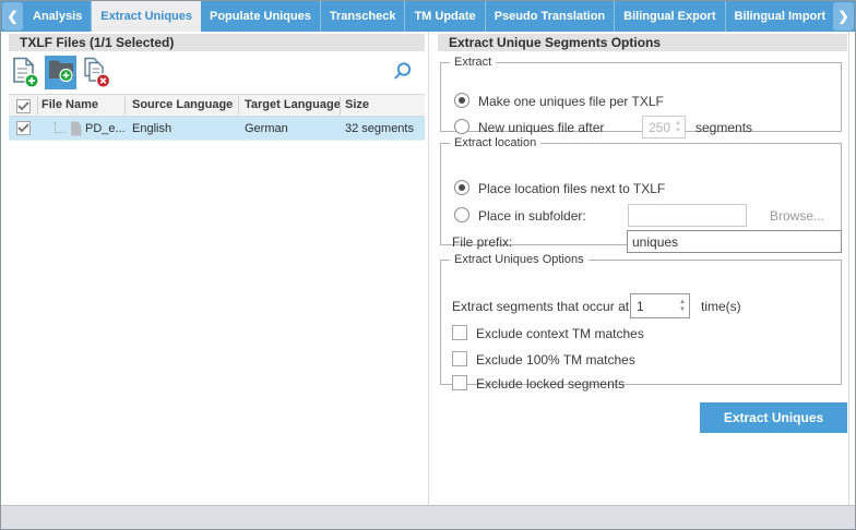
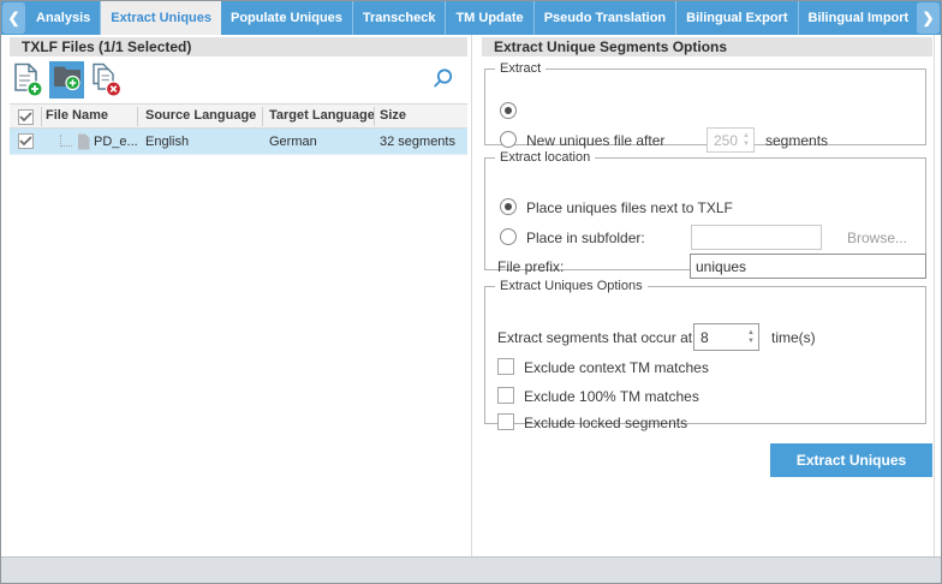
  ❮
  Analysis
  Extract Uniques
  Populate Uniques
  Transcheck
  TM Update
  Pseudo Translation
  Bilingual Export
  Bilingual Import
  ❯
  TXLF Files (1/1 Selected)
  File Name
  Source Language
  Target Language
  Size
  PD_e...
  English
  German
  32 segments
  Extract Unique Segments Options
  Extract
- Make one uniques file per TXLF
  New uniques file after
  250
  segments
  Extract location
- Place location files next to TXLF
+ Place uniques files next to TXLF
  Place in subfolder:
  Browse...
  File prefix:
  uniques
  Extract Uniques Options
  Extract segments that occur at
- 1
+ 8
  time(s)
  Exclude context TM matches
  Exclude 100% TM matches
  Exclude locked segments
  Extract Uniques
